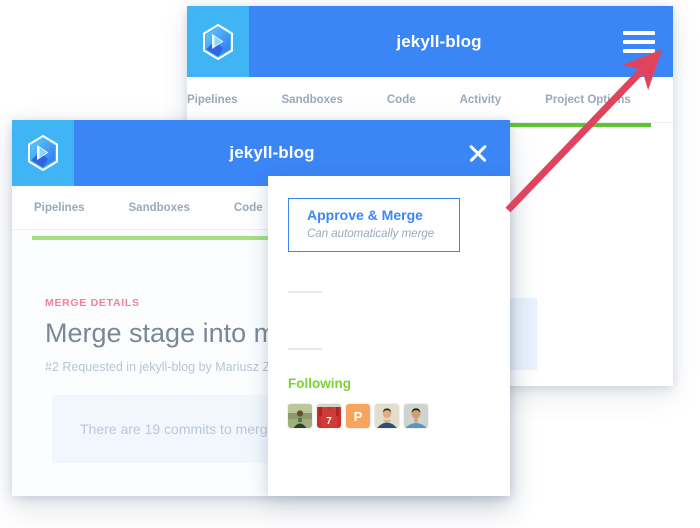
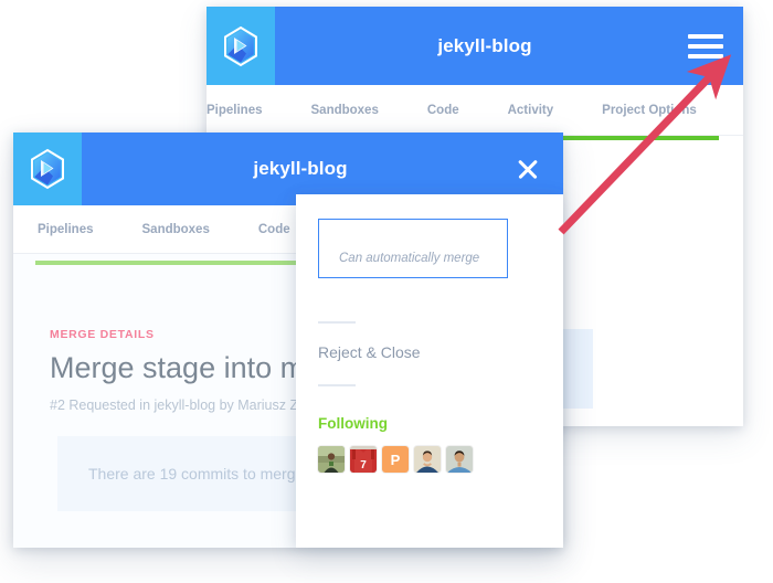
  jekyll-blog
  Pipelines
  Sandboxes
  Code
  Activity
  Project Optins
  jekyll-blog
  Pipelines
  Sandboxes
  Code
  MERGE DETAILS
  Merge stage into m
  #2 Requested in jekyll-blog by Mariusz Z
  There are 19 commits to merg
- Approve & Merge
  Can automatically merge
+ Reject & Close
  Following
  7
  P
